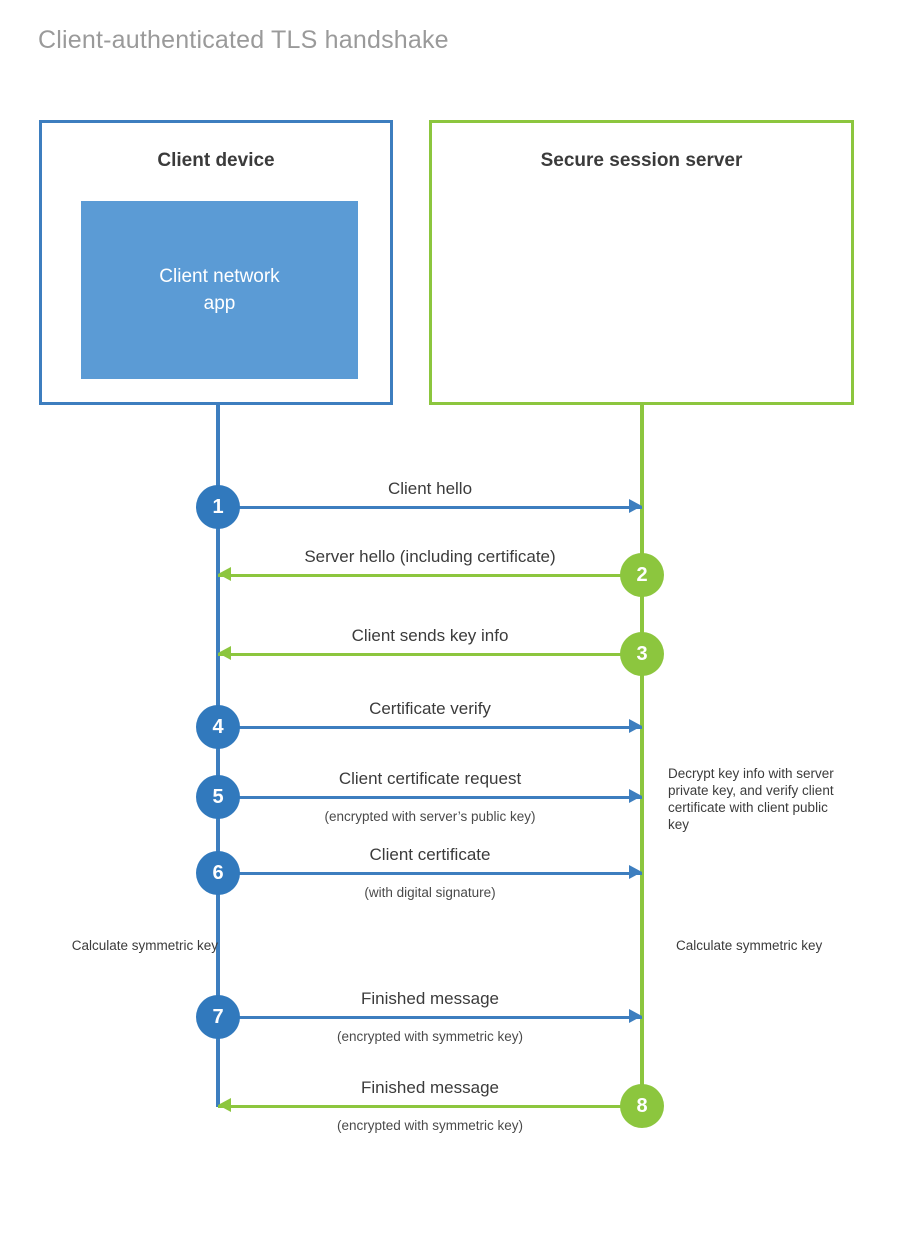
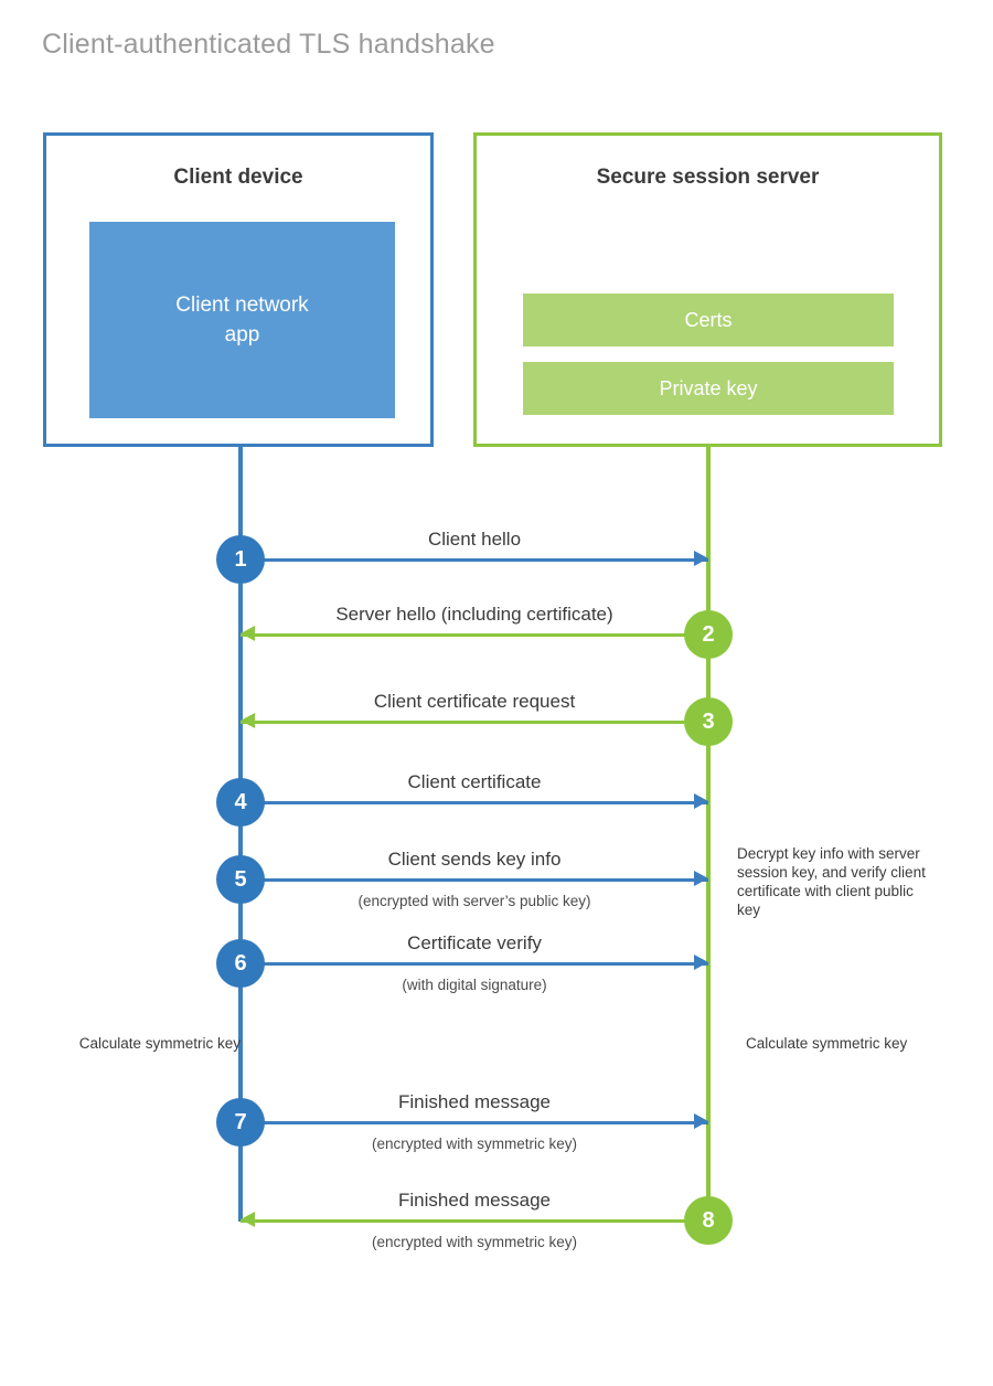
  Client-authenticated TLS handshake
  Client device
  Client network
  app
  Secure session server
+ Certs
+ Private key
  1
  Client hello
  2
  Server hello (including certificate)
  3
- Client sends key info
+ Client certificate request
  4
- Certificate verify
+ Client certificate
  5
- Client certificate request
+ Client sends key info
  (encrypted with server’s public key)
  6
- Client certificate
+ Certificate verify
  (with digital signature)
  7
  Finished message
  (encrypted with symmetric key)
  8
  Finished message
  (encrypted with symmetric key)
- Decrypt key info with server private key, and verify client certificate with client public key
+ Decrypt key info with server session key, and verify client certificate with client public key
  Calculate symmetric key
  Calculate symmetric key
